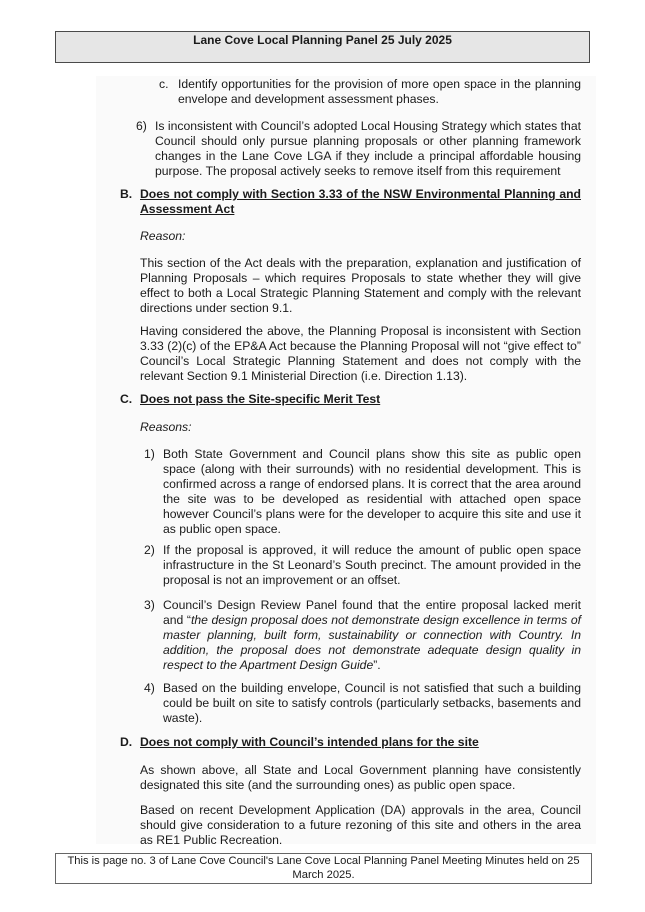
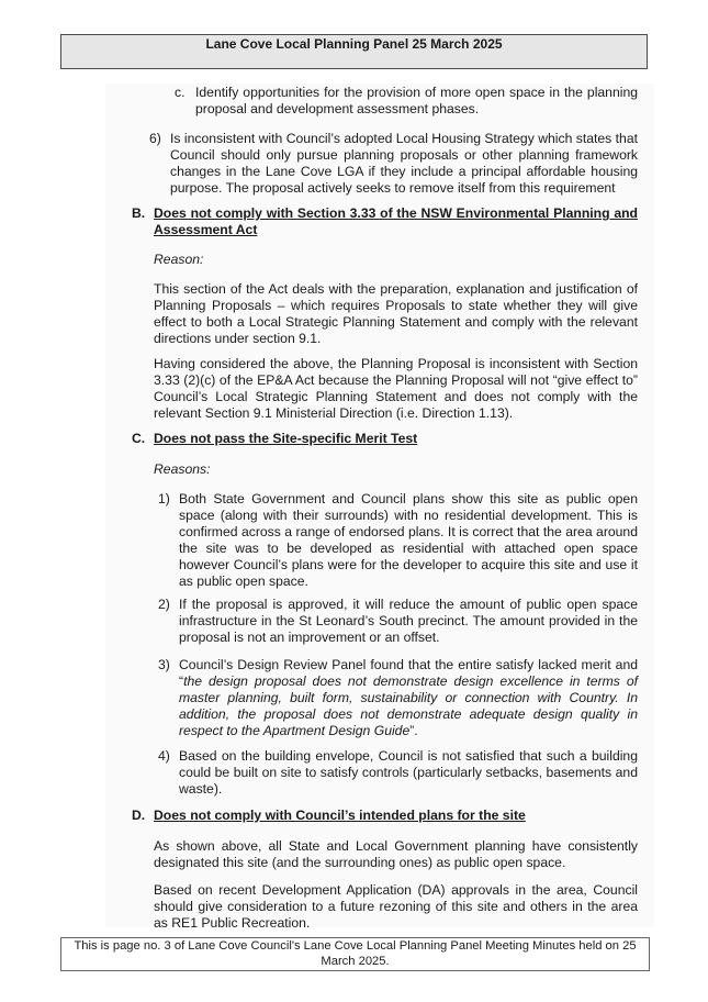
- Lane Cove Local Planning Panel 25 July 2025
+ Lane Cove Local Planning Panel 25 March 2025
  c.
- Identify opportunities for the provision of more open space in the planning envelope and development assessment phases.
+ Identify opportunities for the provision of more open space in the planning proposal and development assessment phases.
  6)
  Is inconsistent with Council’s adopted Local Housing Strategy which states that Council should only pursue planning proposals or other planning framework changes in the Lane Cove LGA if they include a principal affordable housing purpose. The proposal actively seeks to remove itself from this requirement
  B.
  Does not comply with Section 3.33 of the NSW Environmental Planning and Assessment Act
  Reason:
  This section of the Act deals with the preparation, explanation and justification of Planning Proposals – which requires Proposals to state whether they will give effect to both a Local Strategic Planning Statement and comply with the relevant directions under section 9.1.
  Having considered the above, the Planning Proposal is inconsistent with Section 3.33 (2)(c) of the EP&A Act because the Planning Proposal will not “give effect to” Council’s Local Strategic Planning Statement and does not comply with the relevant Section 9.1 Ministerial Direction (i.e. Direction 1.13).
  C.
  Does not pass the Site-specific Merit Test
  Reasons:
  1)
  Both State Government and Council plans show this site as public open space (along with their surrounds) with no residential development. This is confirmed across a range of endorsed plans. It is correct that the area around the site was to be developed as residential with attached open space however Council’s plans were for the developer to acquire this site and use it as public open space.
  2)
  If the proposal is approved, it will reduce the amount of public open space infrastructure in the St Leonard’s South precinct. The amount provided in the proposal is not an improvement or an offset.
  3)
- Council’s Design Review Panel found that the entire proposal lacked merit and “the design proposal does not demonstrate design excellence in terms of master planning, built form, sustainability or connection with Country. In addition, the proposal does not demonstrate adequate design quality in respect to the Apartment Design Guide”.
+ Council’s Design Review Panel found that the entire satisfy lacked merit and “the design proposal does not demonstrate design excellence in terms of master planning, built form, sustainability or connection with Country. In addition, the proposal does not demonstrate adequate design quality in respect to the Apartment Design Guide”.
  4)
  Based on the building envelope, Council is not satisfied that such a building could be built on site to satisfy controls (particularly setbacks, basements and waste).
  D.
  Does not comply with Council’s intended plans for the site
  As shown above, all State and Local Government planning have consistently designated this site (and the surrounding ones) as public open space.
  Based on recent Development Application (DA) approvals in the area, Council should give consideration to a future rezoning of this site and others in the area as RE1 Public Recreation.
  This is page no. 3 of Lane Cove Council's Lane Cove Local Planning Panel Meeting Minutes held on 25 March 2025.
